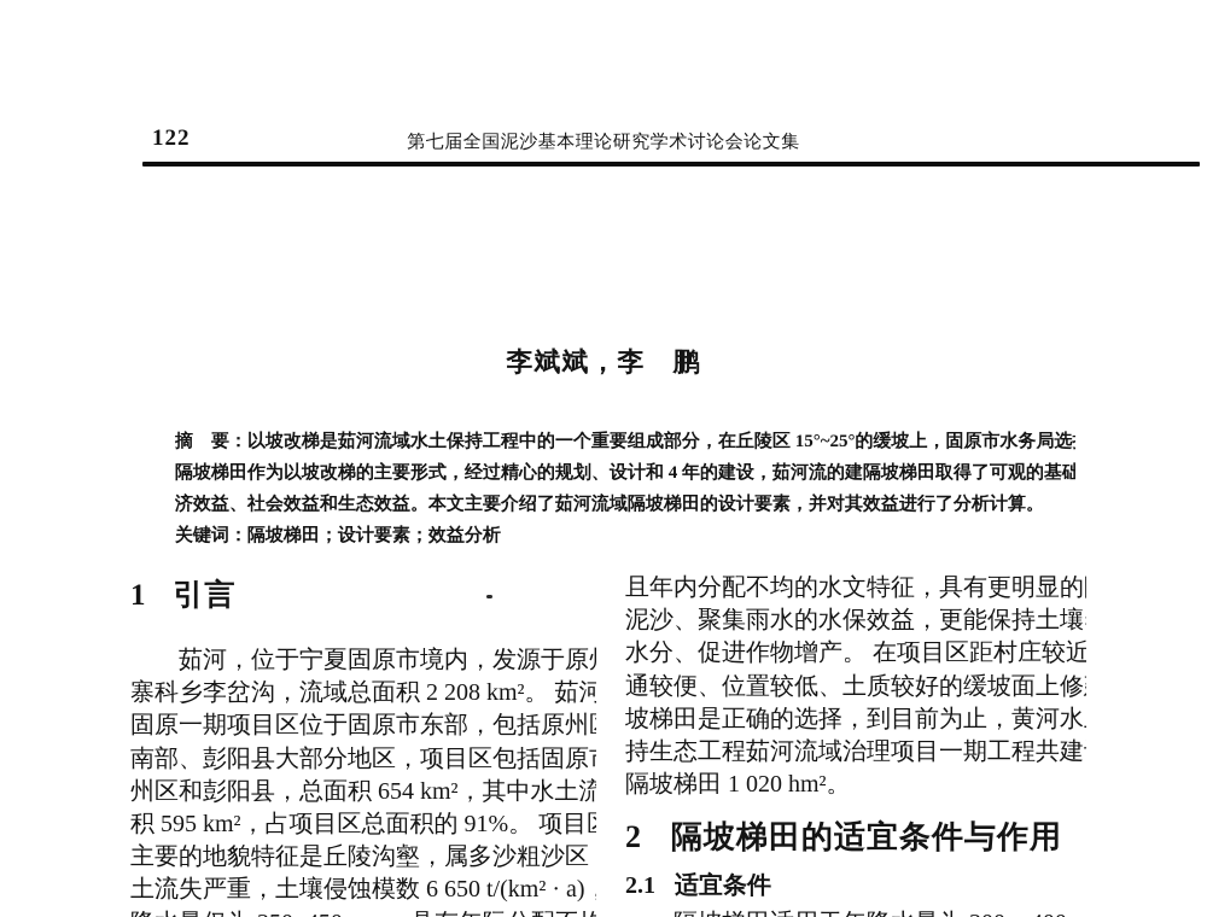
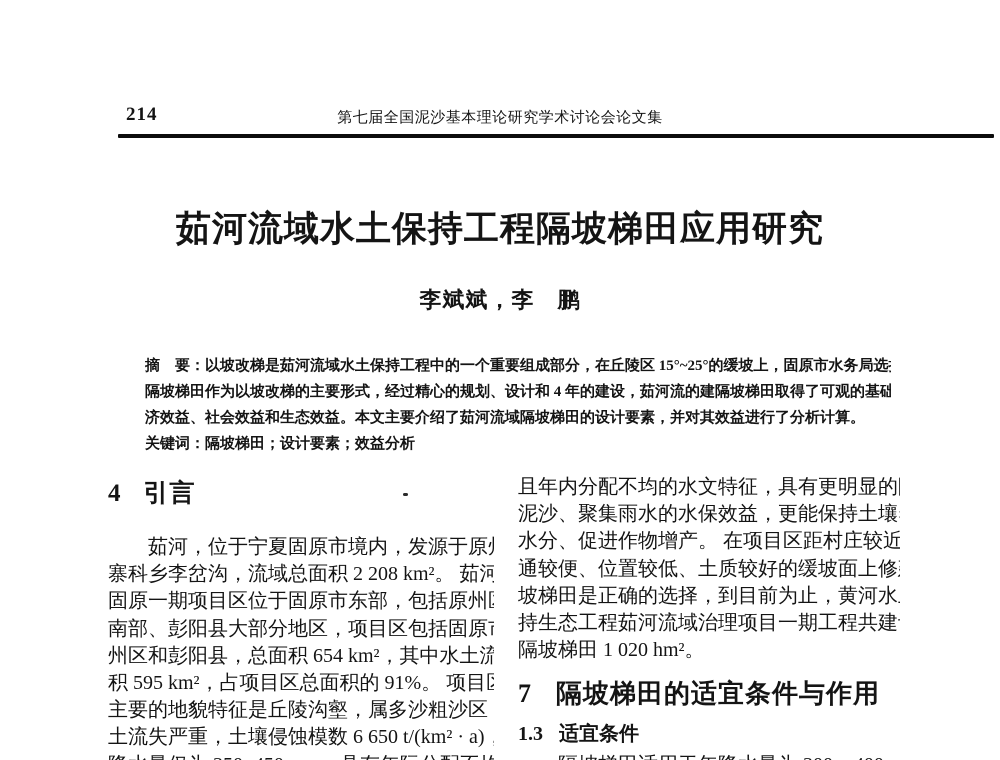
- 122
+ 214
  第七届全国泥沙基本理论研究学术讨论会论文集
+ 茹河流域水土保持工程隔坡梯田应用研究
  李斌斌，李 鹏
  摘 要：以坡改梯是茹河流域水土保持工程中的一个重要组成部分，在丘陵区 15°~25°的缓坡上，固原市水务局选
  隔坡梯田作为以坡改梯的主要形式，经过精心的规划、设计和 4 年的建设，茹河流的建隔坡梯田取得了可观的基础
  济效益、社会效益和生态效益。本文主要介绍了茹河流域隔坡梯田的设计要素，并对其效益进行了分析计算。
  关键词：隔坡梯田；设计要素；效益分析
- 1 引言
+ 4 引言
  茹河，位于宁夏固原市境内，发源于原
  寨科乡李岔沟，流域总面积 2 208 km²。 茹河
  固原一期项目区位于固原市东部，包括原州
  南部、彭阳县大部分地区，项目区包括固原
  州区和彭阳县，总面积 654 km²，其中水土流
  积 595 km²，占项目区总面积的 91%。 项目
  主要的地貌特征是丘陵沟壑，属多沙粗沙区
  土流失严重，土壤侵蚀模数 6 650 t/(km² · a)
  且年内分配不均的水文特征，具有更明显的
  泥沙、聚集雨水的水保效益，更能保持土壤
  水分、促进作物增产。 在项目区距村庄较近
  通较便、位置较低、土质较好的缓坡面上修
  坡梯田是正确的选择，到目前为止，黄河水
  持生态工程茹河流域治理项目一期工程共建
  隔坡梯田 1 020 hm²。
- 2 隔坡梯田的适宜条件与作用
+ 7 隔坡梯田的适宜条件与作用
- 2.1 适宜条件
+ 1.3 适宜条件
